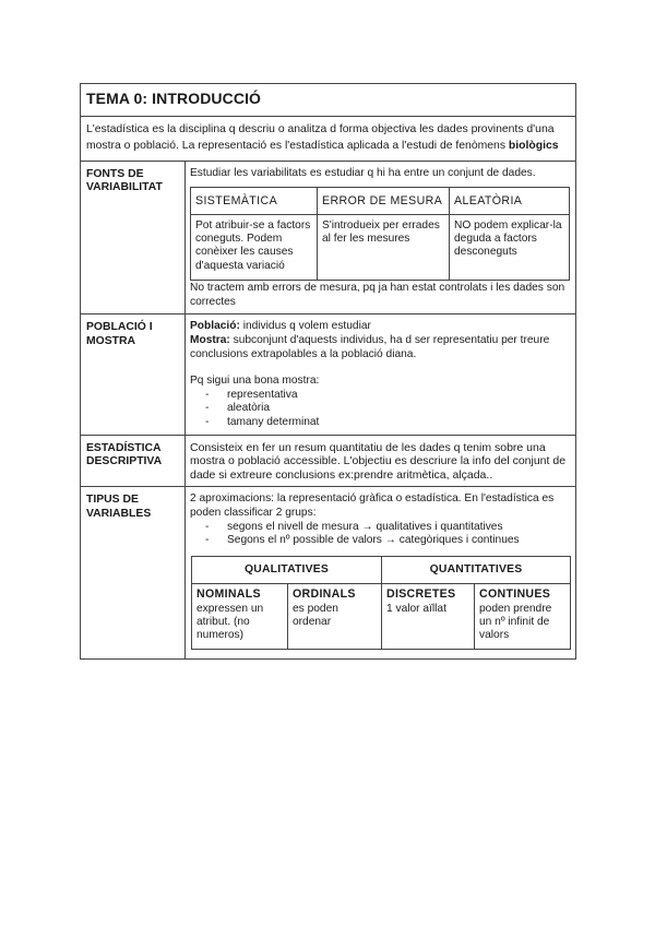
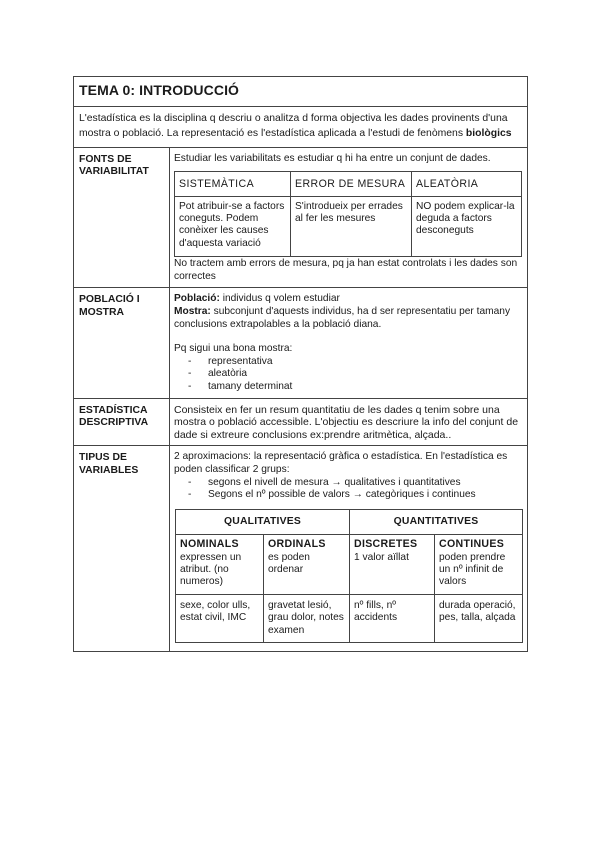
  TEMA 0: INTRODUCCIÓ
  L'estadística es la disciplina q descriu o analitza d forma objectiva les dades provinents d'una mostra o població. La representació es l'estadística aplicada a l'estudi de fenòmens biològics
  FONTS DE VARIABILITAT	Estudiar les variabilitats es estudiar q hi ha entre un conjunt de dades.
  SISTEMÀTICA	ERROR DE MESURA	ALEATÒRIA
  Pot atribuir-se a factors coneguts. Podem conèixer les causes d'aquesta variació	S'introdueix per errades al fer les mesures	NO podem explicar-la deguda a factors desconeguts
  	No tractem amb errors de mesura, pq ja han estat controlats i les dades son correctes
- POBLACIÓ I MOSTRA	Població: individus q volem estudiar Mostra: subconjunt d'aquests individus, ha d ser representatiu per treure conclusions extrapolables a la població diana. Pq sigui una bona mostra: representativa aleatòria tamany determinat
+ POBLACIÓ I MOSTRA	Població: individus q volem estudiar Mostra: subconjunt d'aquests individus, ha d ser representatiu per tamany conclusions extrapolables a la població diana. Pq sigui una bona mostra: representativa aleatòria tamany determinat
  ESTADÍSTICA DESCRIPTIVA	Consisteix en fer un resum quantitatiu de les dades q tenim sobre una mostra o població accessible. L'objectiu es descriure la info del conjunt de dade si extreure conclusions ex:prendre aritmètica, alçada..
  TIPUS DE VARIABLES	2 aproximacions: la representació gràfica o estadística. En l'estadística es poden classificar 2 grups: segons el nivell de mesura → qualitatives i quantitatives Segons el nº possible de valors → categòriques i continues
  QUALITATIVES	QUANTITATIVES
  NOMINALSexpressen un atribut. (no numeros)	ORDINALSes poden ordenar	DISCRETES1 valor aïllat	CONTINUESpoden prendre un nº infinit de valors
+ sexe, color ulls, estat civil, IMC	gravetat lesió, grau dolor, notes examen	nº fills, nº accidents	durada operació, pes, talla, alçada
